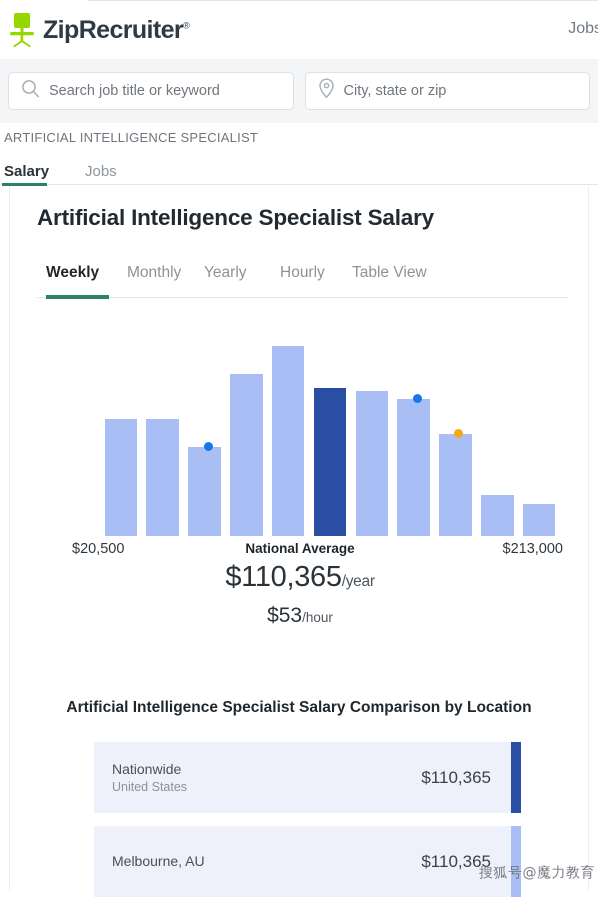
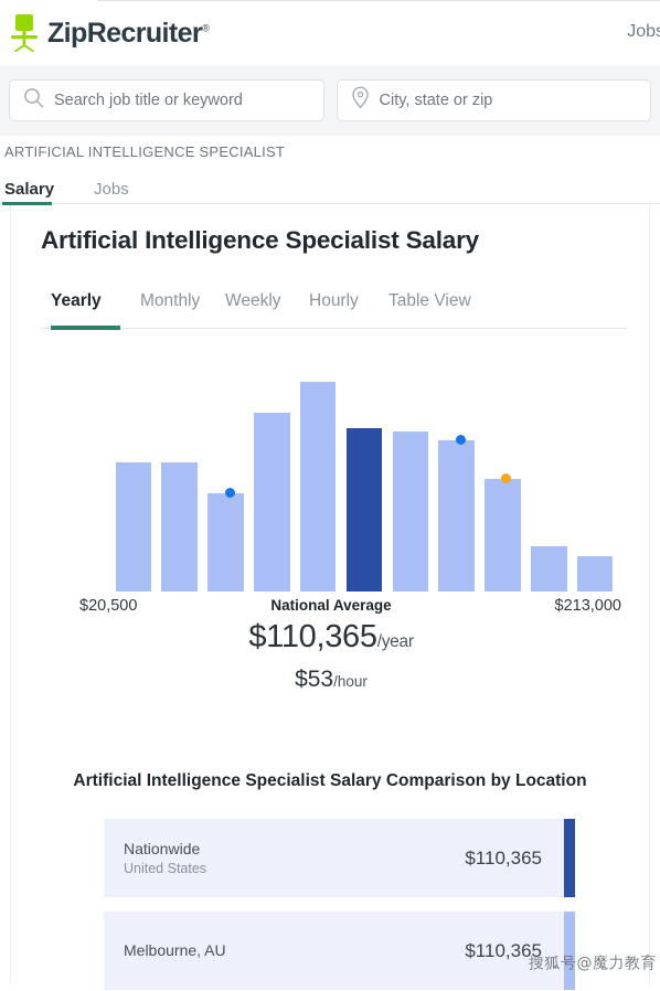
  ZipRecruiter®
  Job
  Search job title or keyword
  City, state or zip
  ARTIFICIAL INTELLIGENCE SPECIALIST
  Salary
  Jobs
  Artificial Intelligence Specialist Salary
- Weekly
+ Yearly
  Monthly
- Yearly
+ Weekly
  Hourly
  Table View
  $20,500
  $213,000
  National Average
  $110,365/year
  $53/hour
  Artificial Intelligence Specialist Salary Comparison by Location
  Nationwide
  United States
  $110,365
  Melbourne, AU
  $110,365
  搜狐号@魔力教育
